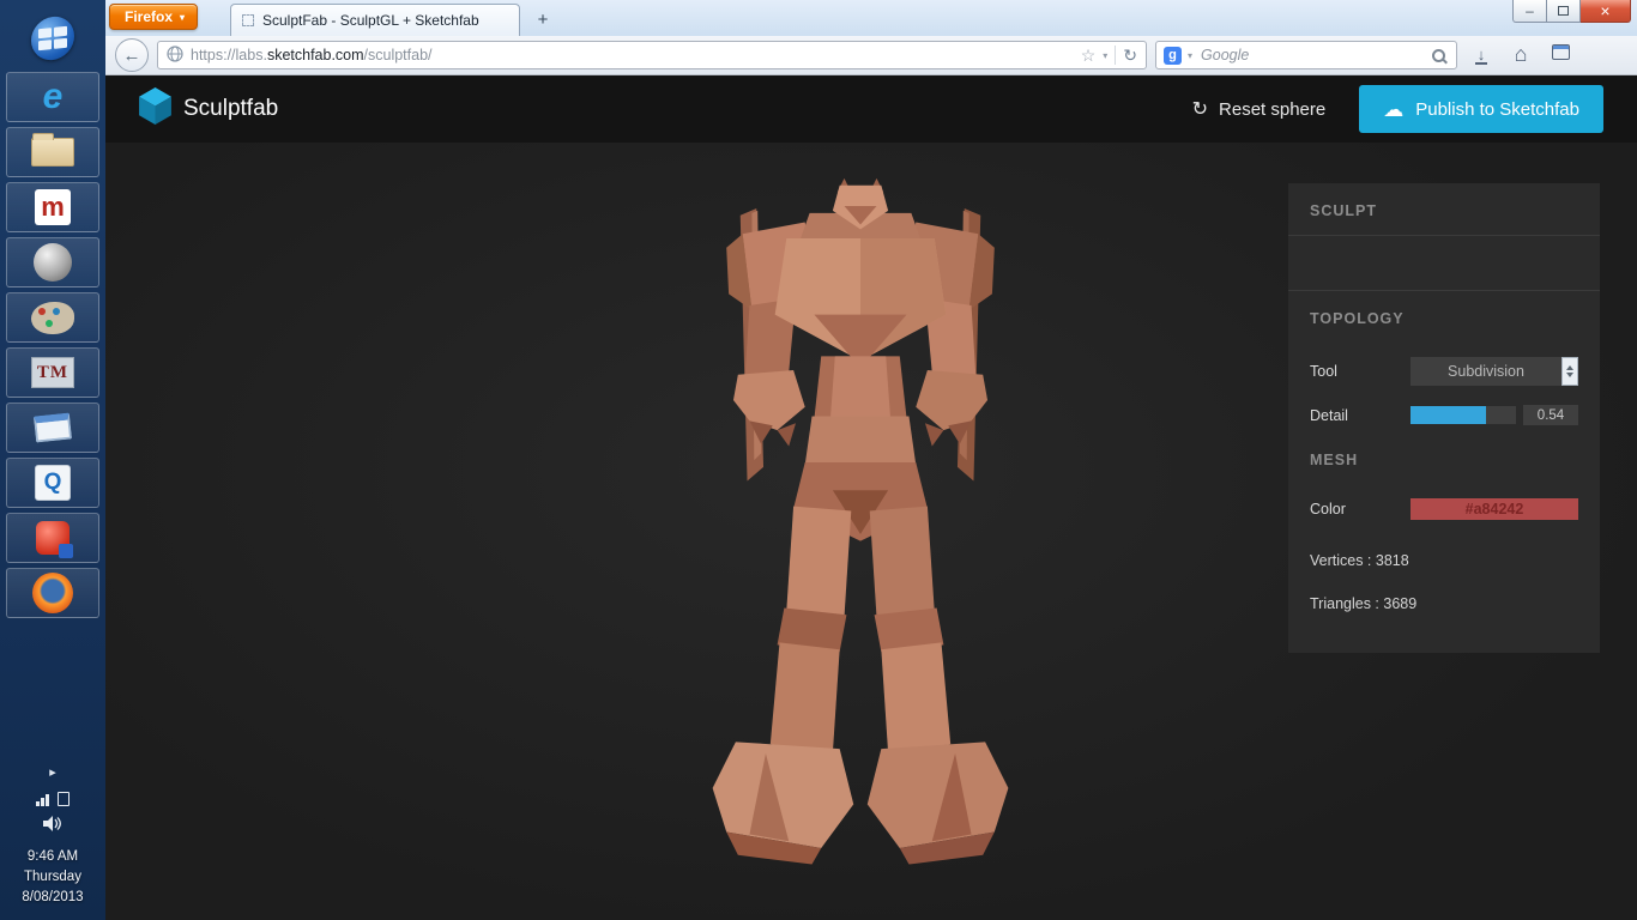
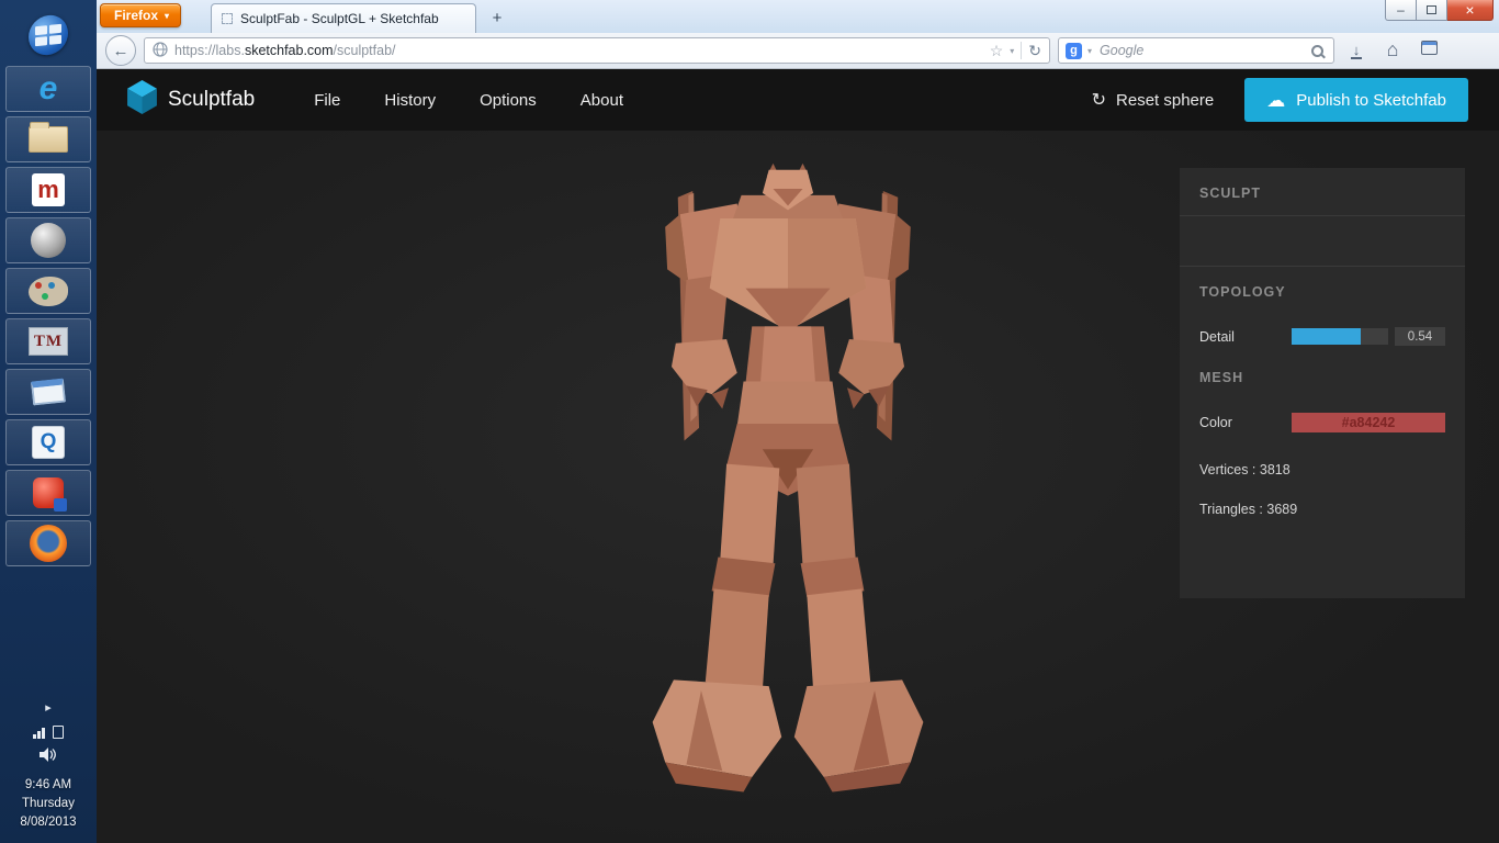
  e
  m
  TM
  Q
  ▸
  9:46 AM
  Thursday
  8/08/2013
  Firefox
  ▾
  SculptFab - SculptGL + Sketchfab
  +
  –
  ×
  ←
  https://labs.sketchfab.com/sculptfab/
  ☆
  ▾
  ↻
  g
  ▾
  Google
  ↓
  ⌂
  Sculptfab
+ File
+ History
+ Options
+ About
  ↻
  Reset sphere
  ☁
  Publish to Sketchfab
  SCULPT
  TOPOLOGY
- Tool
- Subdivision
  Detail
  0.54
  MESH
  Color
  #a84242
  Vertices : 3818
  Triangles : 3689
